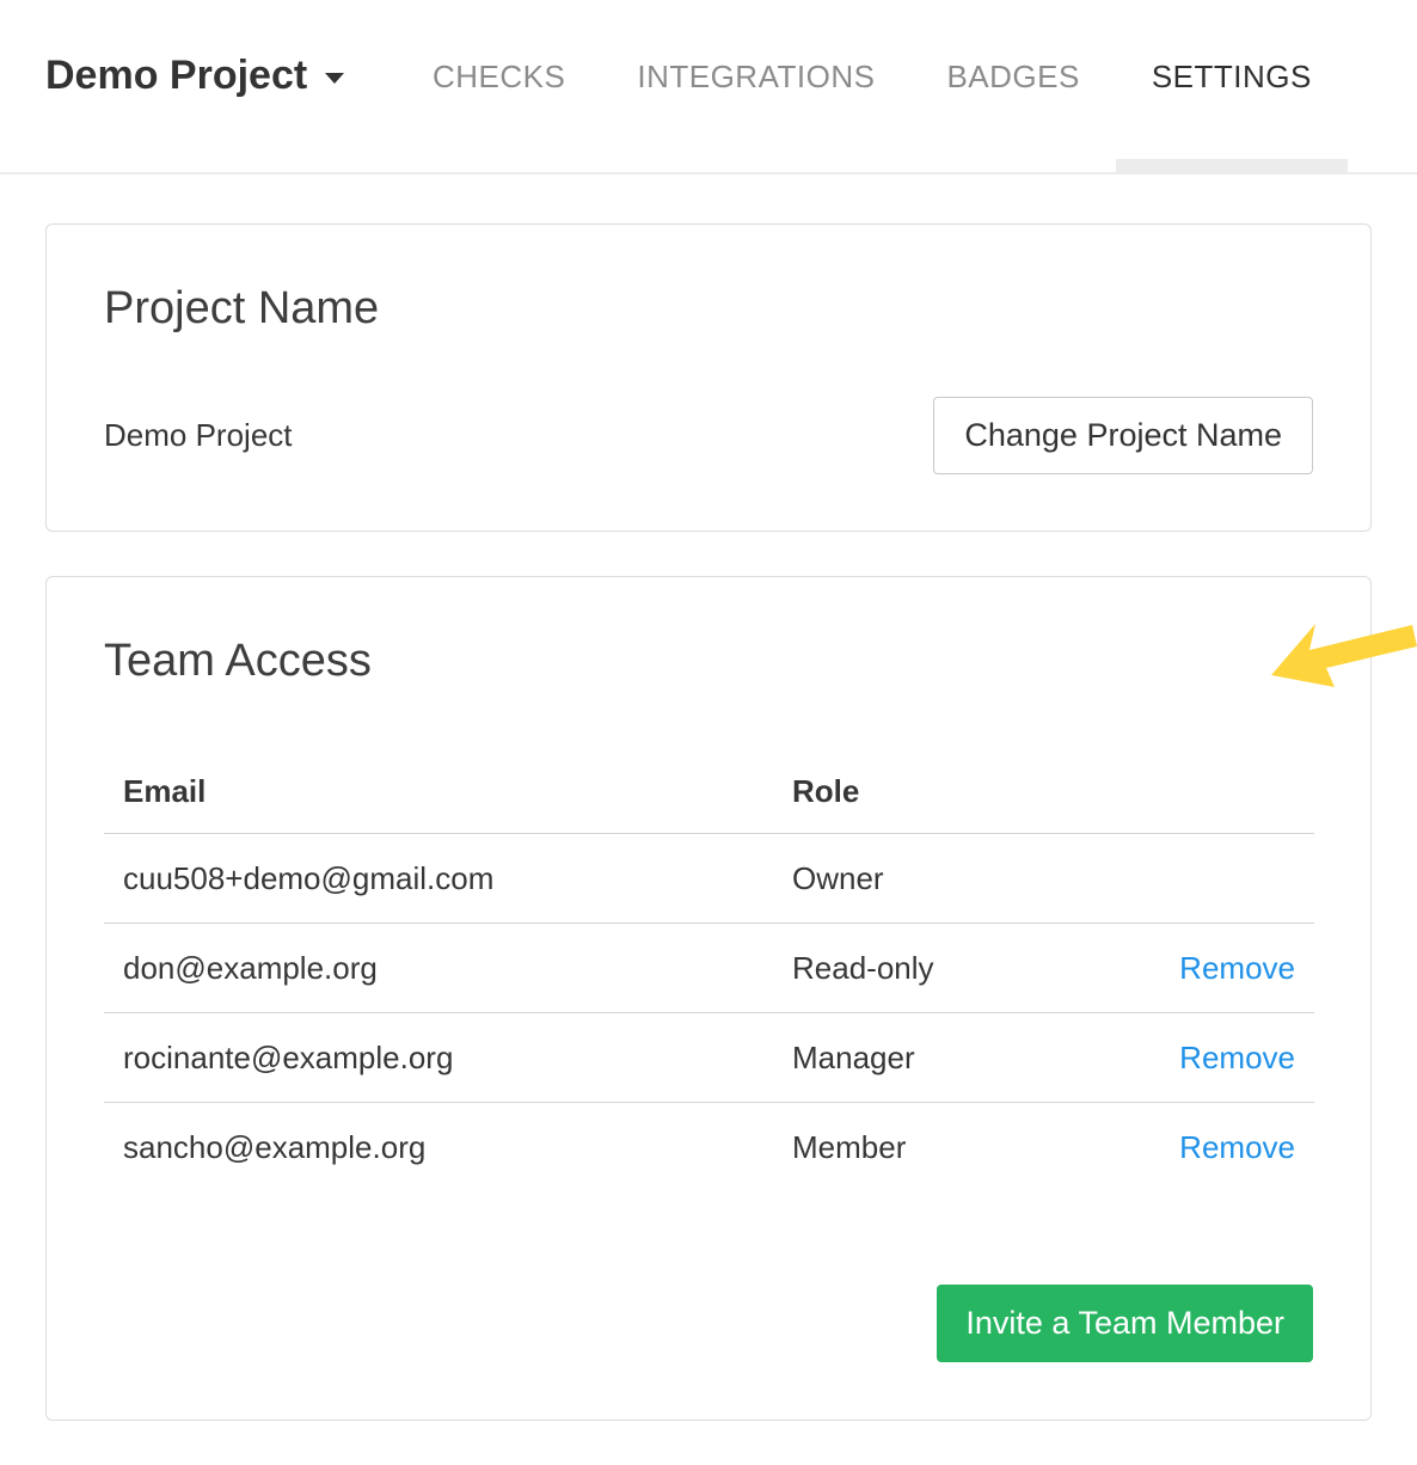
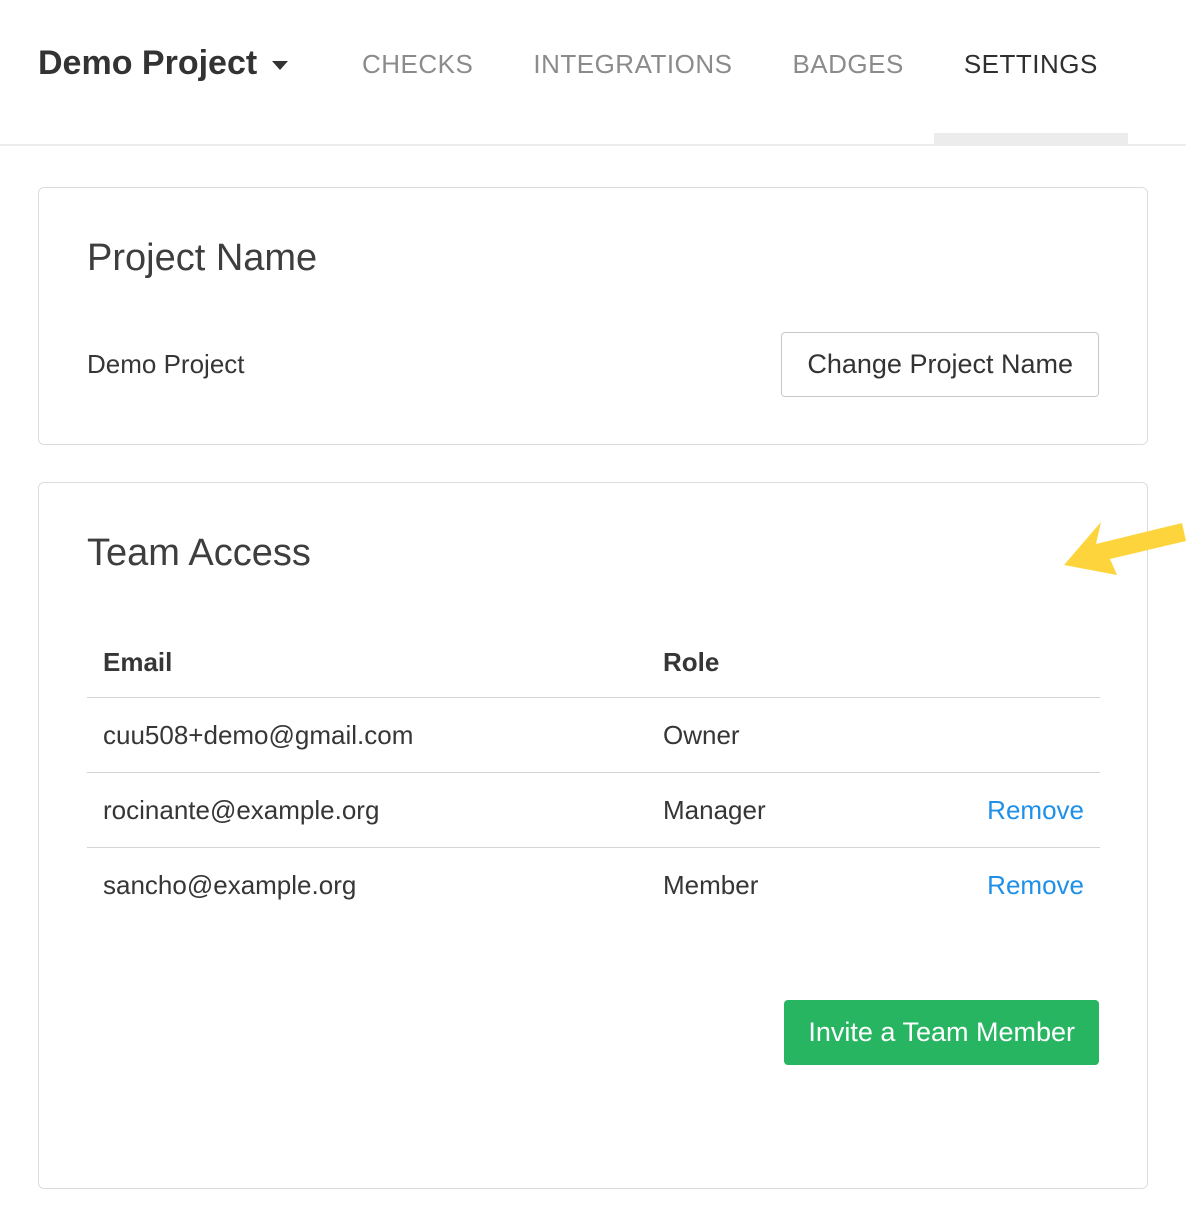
  Demo Project
  CHECKS
  INTEGRATIONS
  BADGES
  SETTINGS
  Project Name
  Demo Project
  Change Project Name
  Team Access
  Email	Role
  cuu508+demo@gmail.com	Owner
- don@example.org	Read-only	Remove
  rocinante@example.org	Manager	Remove
  sancho@example.org	Member	Remove
  Invite a Team Member
